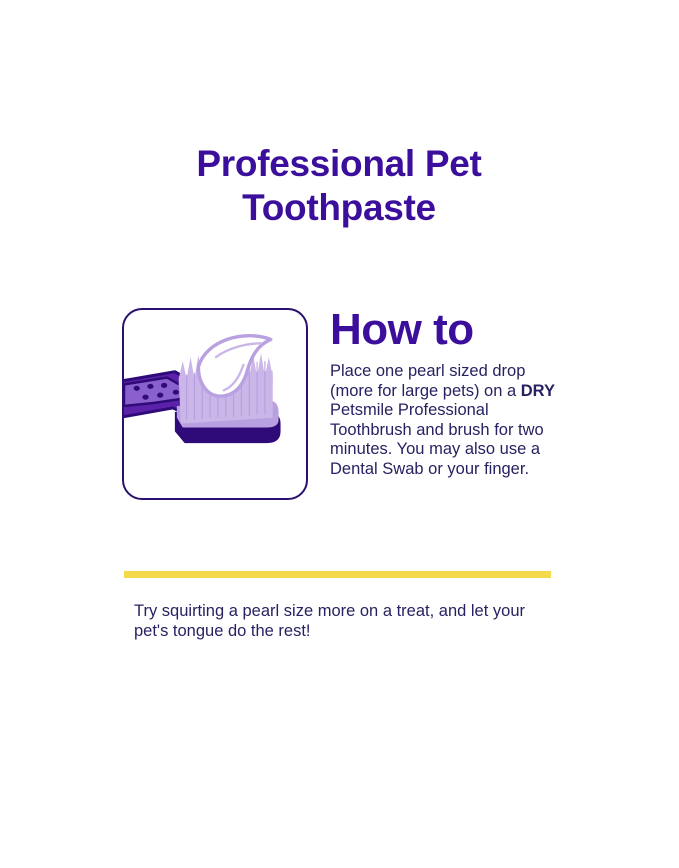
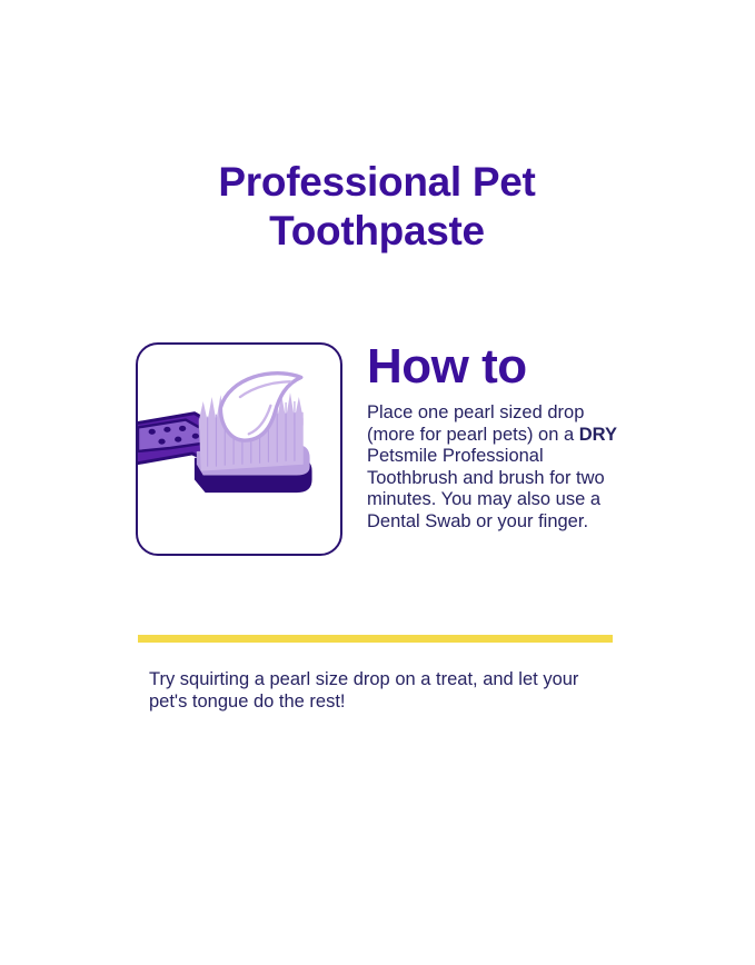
  Professional Pet
  Toothpaste
  How to
- Place one pearl sized drop (more for large pets) on a DRY Petsmile Professional Toothbrush and brush for two minutes. You may also use a Dental Swab or your finger.
+ Place one pearl sized drop (more for pearl pets) on a DRY Petsmile Professional Toothbrush and brush for two minutes. You may also use a Dental Swab or your finger.
- Try squirting a pearl size more on a treat, and let your pet's tongue do the rest!
+ Try squirting a pearl size drop on a treat, and let your pet's tongue do the rest!
